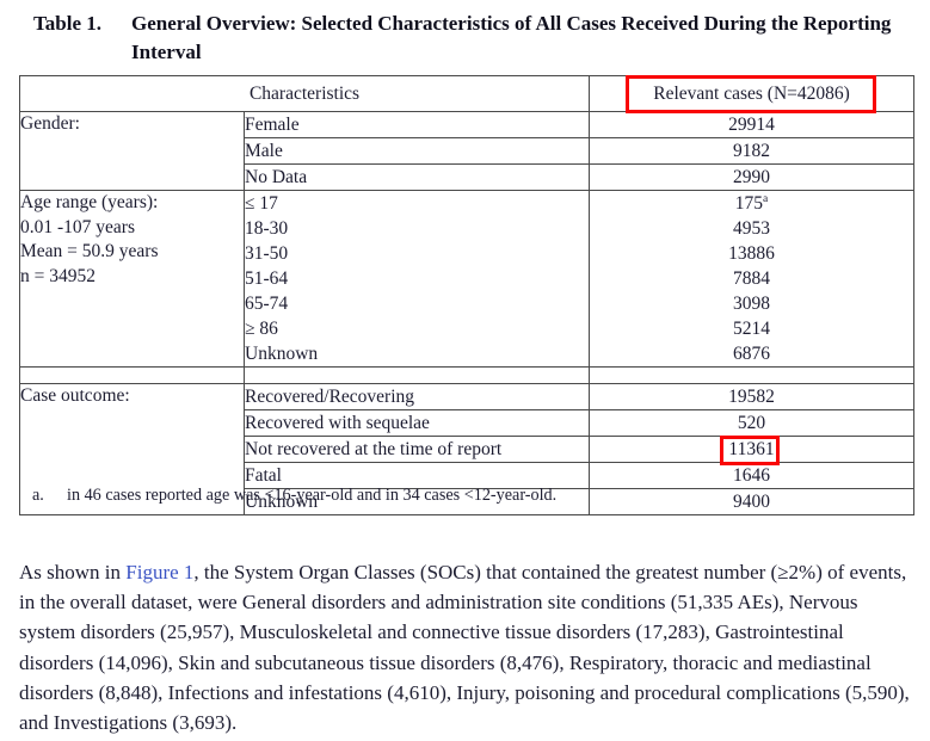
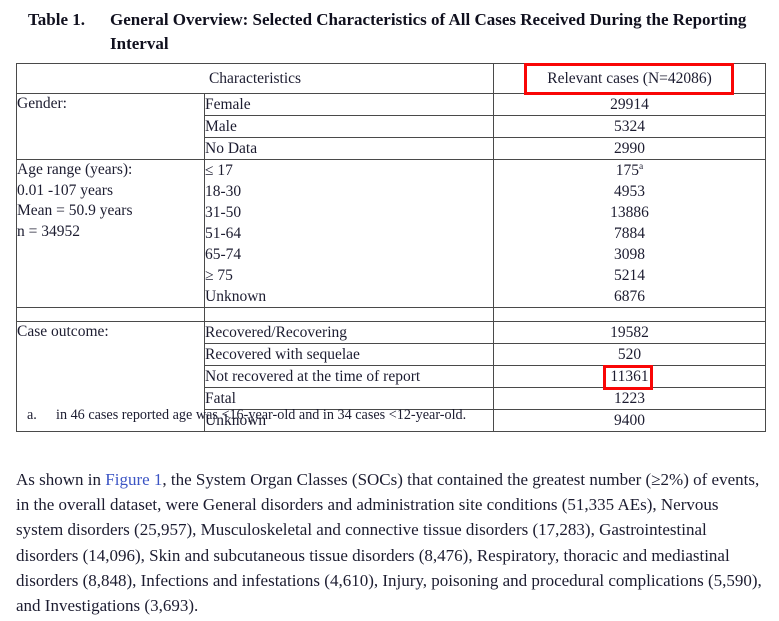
  Table 1. General Overview: Selected Characteristics of All Cases Received During the Reporting Interval
  Characteristics	Relevant cases (N=42086)
  Gender:	Female	29914
- Male	9182
+ Male	5324
  No Data	2990
  Age range (years): 0.01 -107 years Mean = 50.9 years n = 34952	≤ 17	175a
  18-30	4953
  31-50	13886
  51-64	7884
  65-74	3098
- ≥ 86	5214
+ ≥ 75	5214
  Unknown	6876
  Case outcome:	Recovered/Recovering	19582
  Recovered with sequelae	520
  Not recovered at the time of report	11361
- Fatal	1646
+ Fatal	1223
  Unknown	9400
  a. in 46 cases reported age was <16-year-old and in 34 cases <12-year-old.
  As shown in Figure 1, the System Organ Classes (SOCs) that contained the greatest number (≥2%) of events, in the overall dataset, were General disorders and administration site conditions (51,335 AEs), Nervous system disorders (25,957), Musculoskeletal and connective tissue disorders (17,283), Gastrointestinal disorders (14,096), Skin and subcutaneous tissue disorders (8,476), Respiratory, thoracic and mediastinal disorders (8,848), Infections and infestations (4,610), Injury, poisoning and procedural complications (5,590), and Investigations (3,693).
